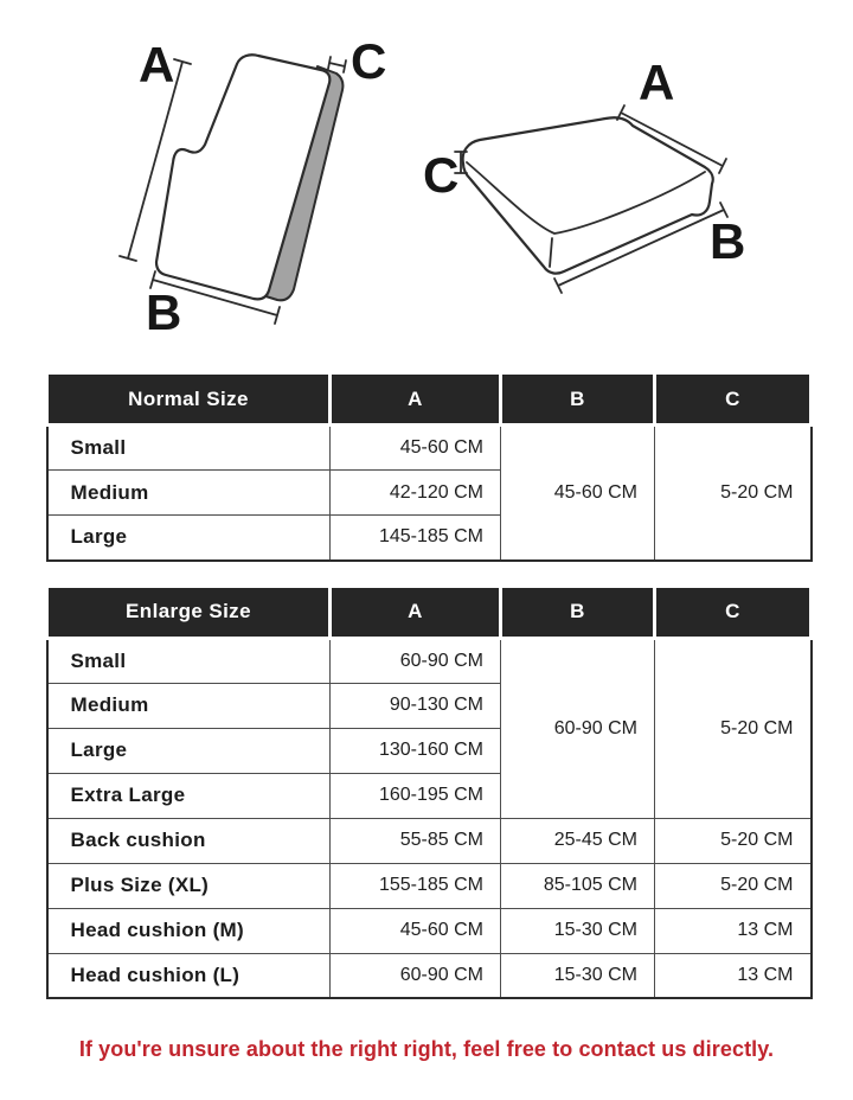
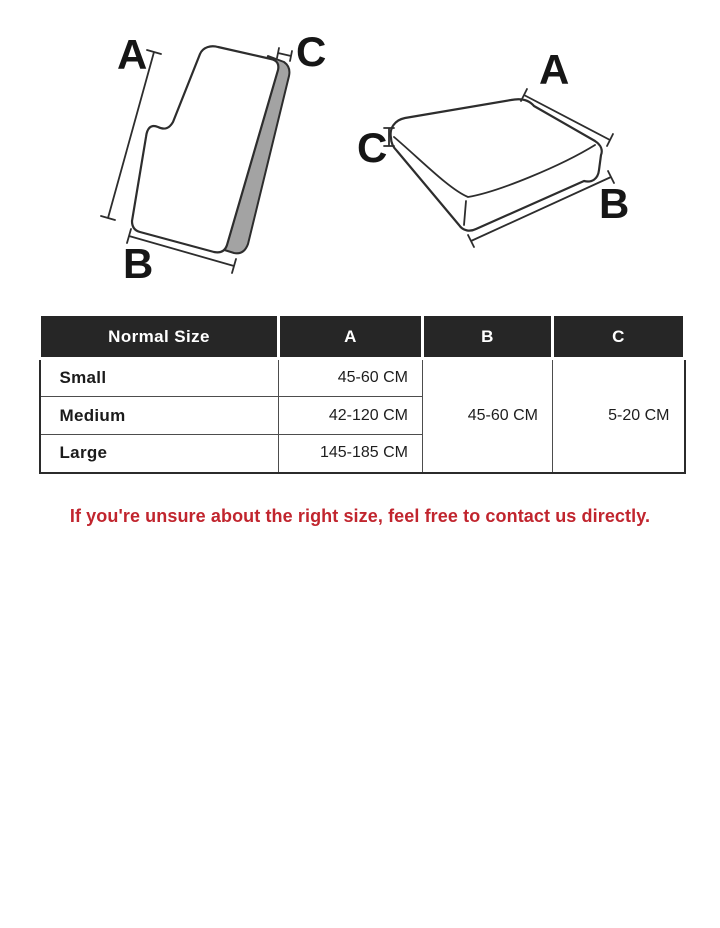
  A
  B
  C
  A
  B
  C
  Normal Size	A	B	C
  Small	45-60 CM	45-60 CM	5-20 CM
  Medium	42-120 CM
  Large	145-185 CM
- Enlarge Size	A	B	C
- Small	60-90 CM	60-90 CM	5-20 CM
- Medium	90-130 CM
- Large	130-160 CM
- Extra Large	160-195 CM
- Back cushion	55-85 CM	25-45 CM	5-20 CM
- Plus Size (XL)	155-185 CM	85-105 CM	5-20 CM
- Head cushion (M)	45-60 CM	15-30 CM	13 CM
- Head cushion (L)	60-90 CM	15-30 CM	13 CM
- If you're unsure about the right right, feel free to contact us directly.
+ If you're unsure about the right size, feel free to contact us directly.
